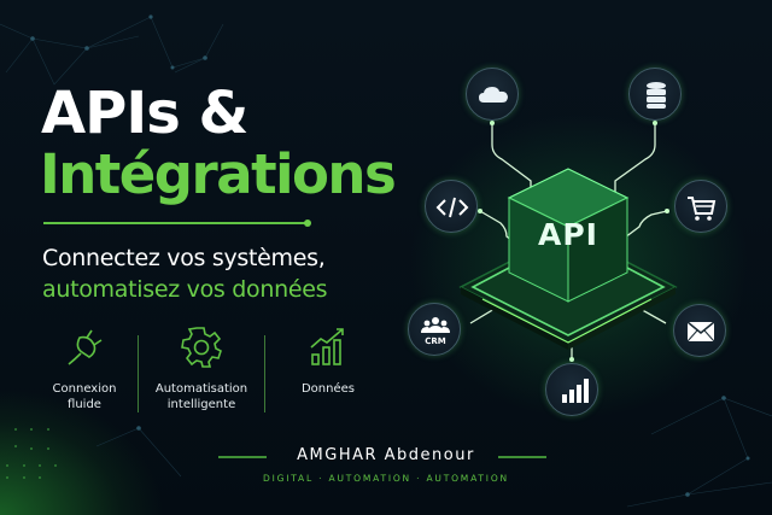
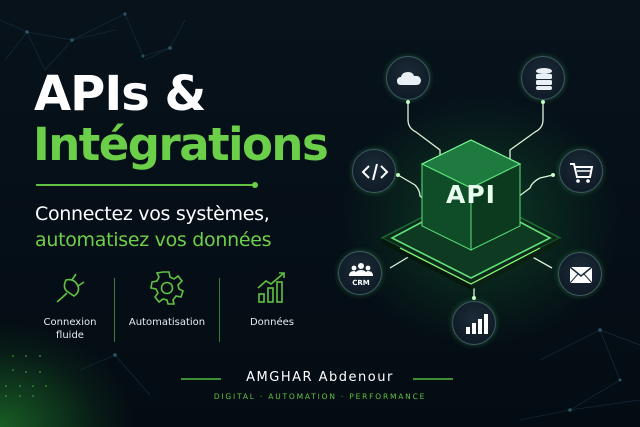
  API
  CRM
  APIs &
  Intégrations
  Connectez vos systèmes,
  automatisez vos données
  Connexion
  fluide
  Automatisation
- intelligente
  Données
  AMGHAR Abdenour
- DIGITAL · AUTOMATION · AUTOMATION
+ DIGITAL · AUTOMATION · PERFORMANCE
